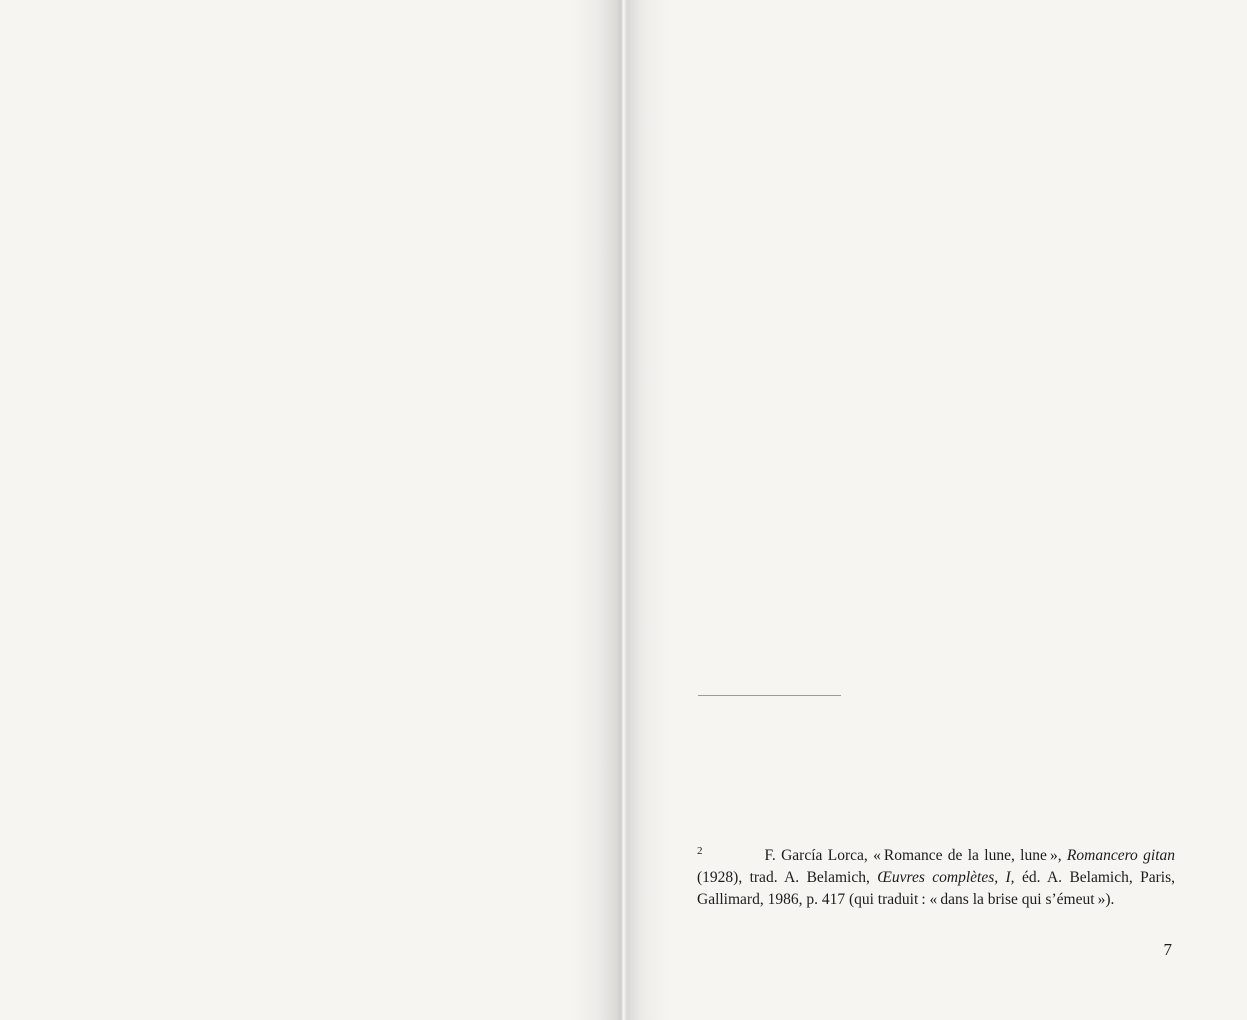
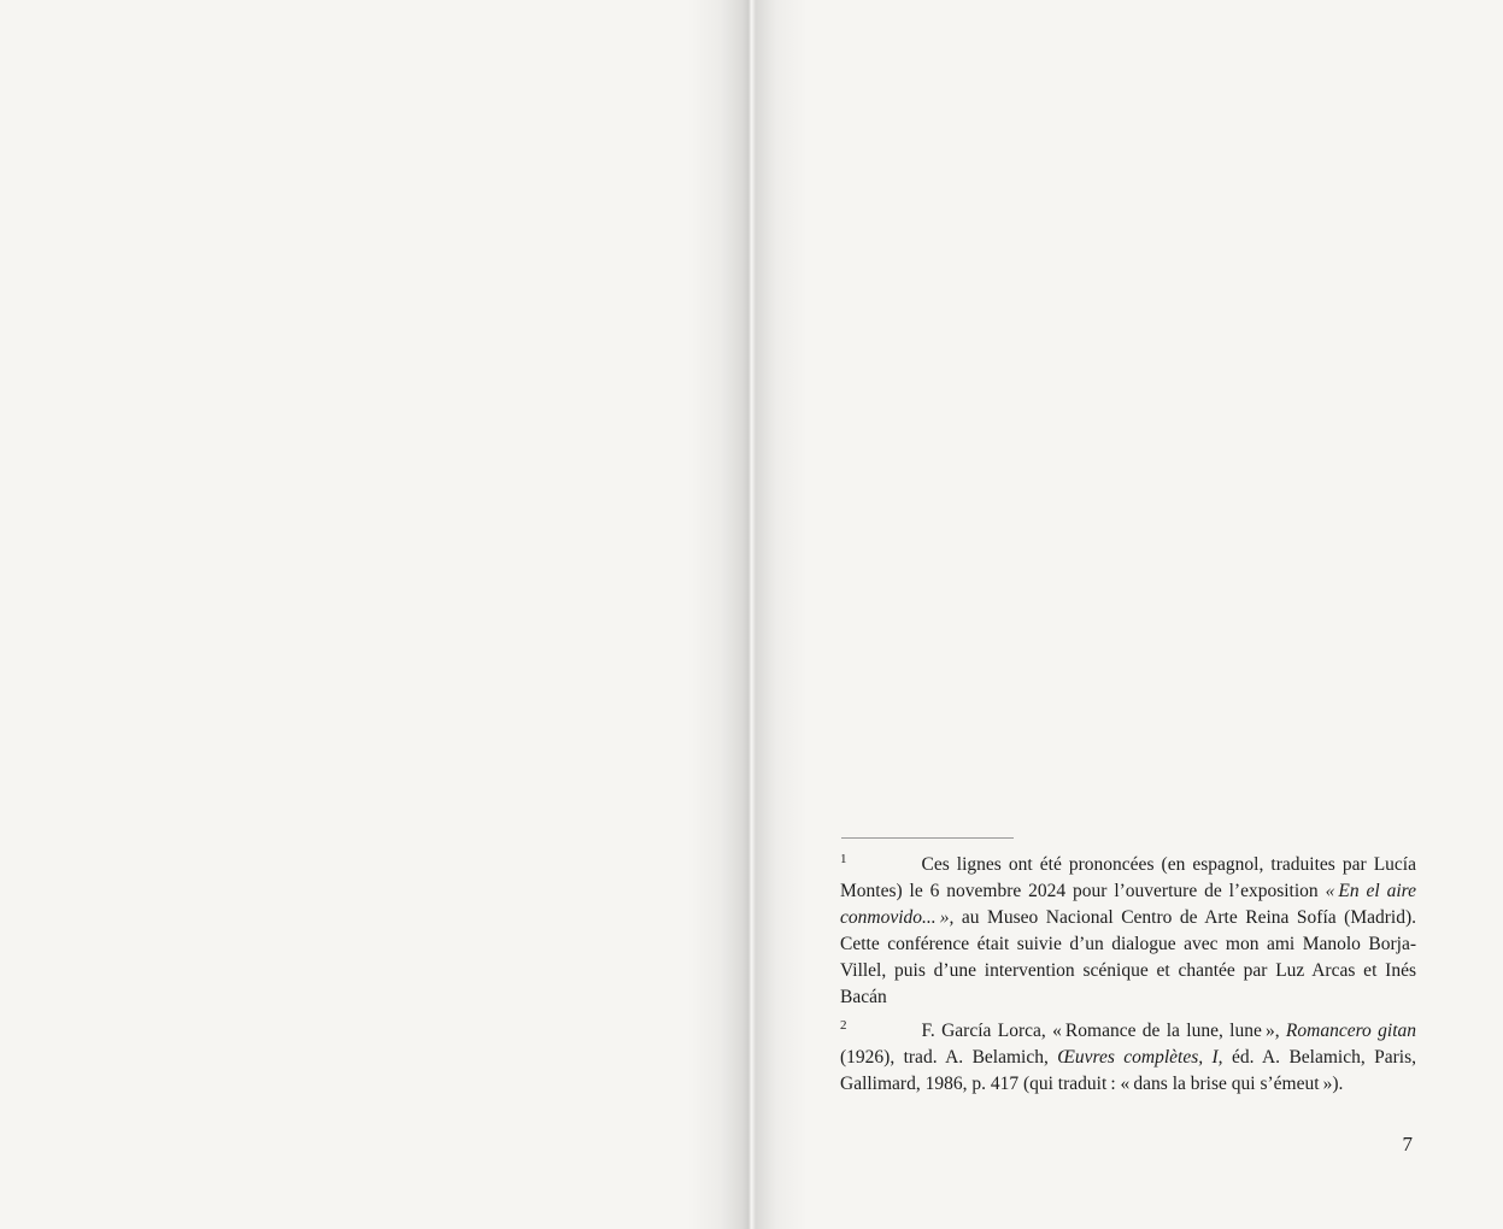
+ 1 Ces lignes ont été prononcées (en espagnol, traduites par Lucía Montes) le 6 novembre 2024 pour l’ouverture de l’exposition « En el aire conmovido... », au Museo Nacional Centro de Arte Reina Sofía (Madrid). Cette conférence était suivie d’un dialogue avec mon ami Manolo Borja-Villel, puis d’une intervention scénique et chantée par Luz Arcas et Inés Bacán
- 2 F. García Lorca, « Romance de la lune, lune », Romancero gitan (1928), trad. A. Belamich, Œuvres complètes, I, éd. A. Belamich, Paris, Gallimard, 1986, p. 417 (qui traduit : « dans la brise qui s’émeut »).
+ 2 F. García Lorca, « Romance de la lune, lune », Romancero gitan (1926), trad. A. Belamich, Œuvres complètes, I, éd. A. Belamich, Paris, Gallimard, 1986, p. 417 (qui traduit : « dans la brise qui s’émeut »).
  7
